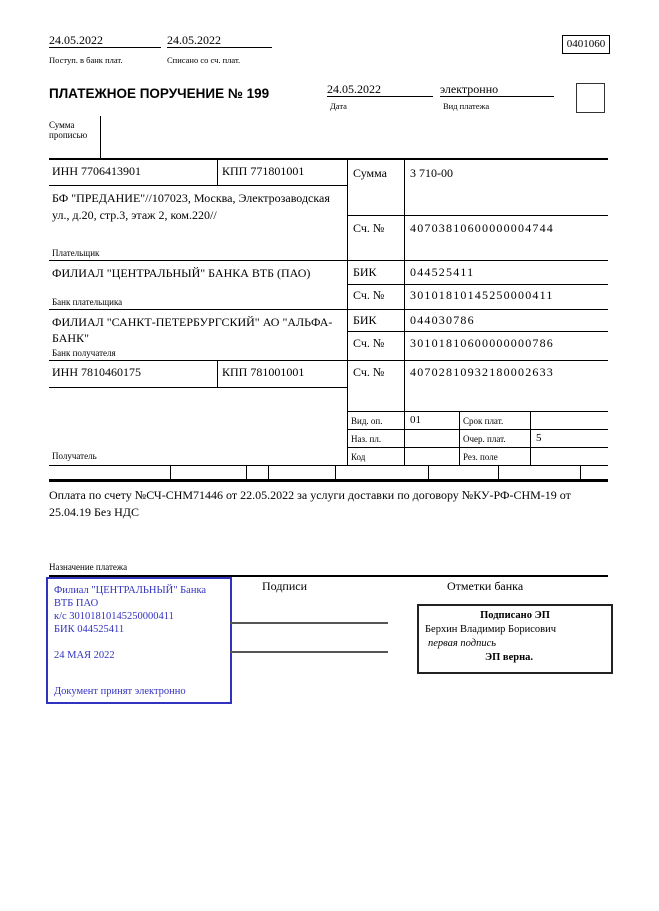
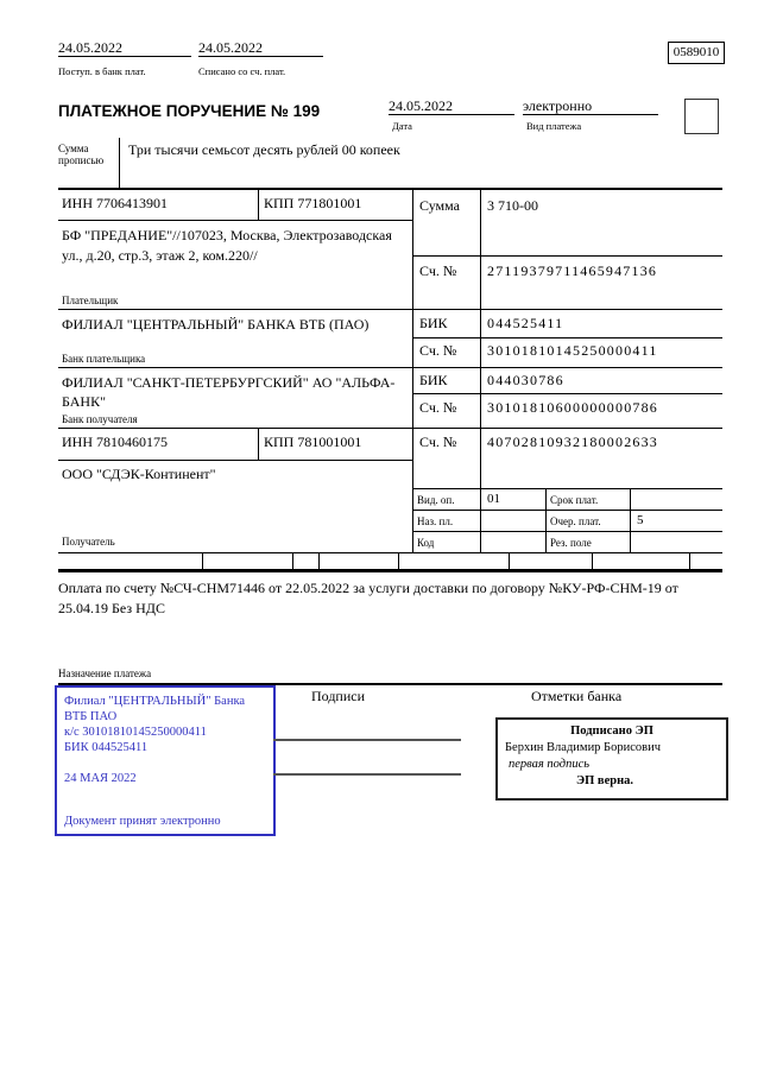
  24.05.2022
  Поступ. в банк плат.
  24.05.2022
  Списано со сч. плат.
- 0401060
+ 0589010
  ПЛАТЕЖНОЕ ПОРУЧЕНИЕ № 199
  24.05.2022
  Дата
  электронно
  Вид платежа
  Сумма прописью
+ Три тысячи семьсот десять рублей 00 копеек
  ИНН 7706413901
  КПП 771801001
  БФ "ПРЕДАНИЕ"//107023, Москва, Электрозаводская ул., д.20, стр.3, этаж 2, ком.220//
  Плательщик
  Сумма
  3 710-00
  Сч. №
- 40703810600000004744
+ 27119379711465947136
  ФИЛИАЛ "ЦЕНТРАЛЬНЫЙ" БАНКА ВТБ (ПАО)
  Банк плательщика
  БИК
  044525411
  Сч. №
  30101810145250000411
  ФИЛИАЛ "САНКТ-ПЕТЕРБУРГСКИЙ" АО "АЛЬФА-БАНК"
  Банк получателя
  БИК
  044030786
  Сч. №
  30101810600000000786
  ИНН 7810460175
  КПП 781001001
+ ООО "СДЭК-Континент"
  Получатель
  Сч. №
  40702810932180002633
  Вид. оп.
  01
  Срок плат.
  Наз. пл.
  Очер. плат.
  5
  Код
  Рез. поле
  Оплата по счету №СЧ-СНМ71446 от 22.05.2022 за услуги доставки по договору №КУ-РФ-СНМ-19 от 25.04.19 Без НДС
  Назначение платежа
  Филиал "ЦЕНТРАЛЬНЫЙ" Банка ВТБ ПАО
  к/с 30101810145250000411
  БИК 044525411
  24 МАЯ 2022
  Документ принят электронно
  Подписи
  Отметки банка
  Подписано ЭП
  Берхин Владимир Борисович
  первая подпись
  ЭП верна.
